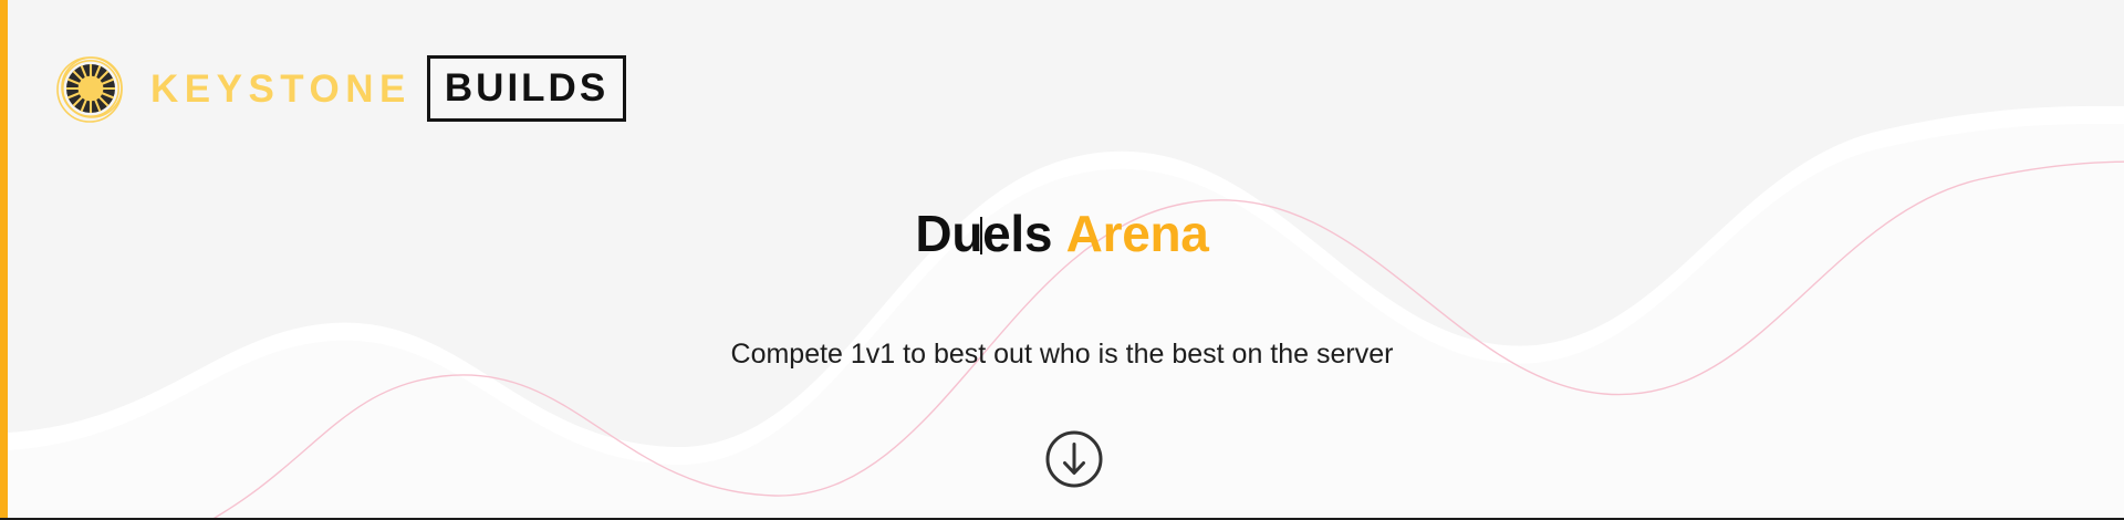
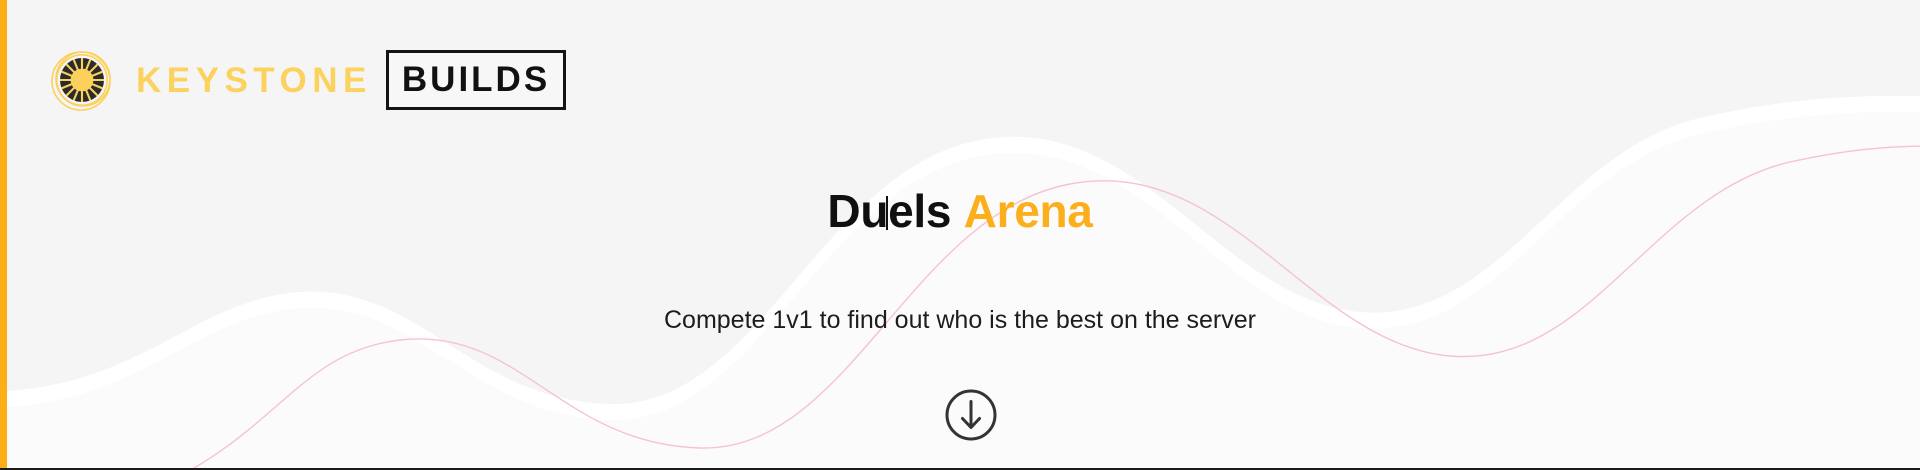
  KEYSTONE
  BUILDS
  Duels Arena
- Compete 1v1 to best out who is the best on the server
+ Compete 1v1 to find out who is the best on the server
